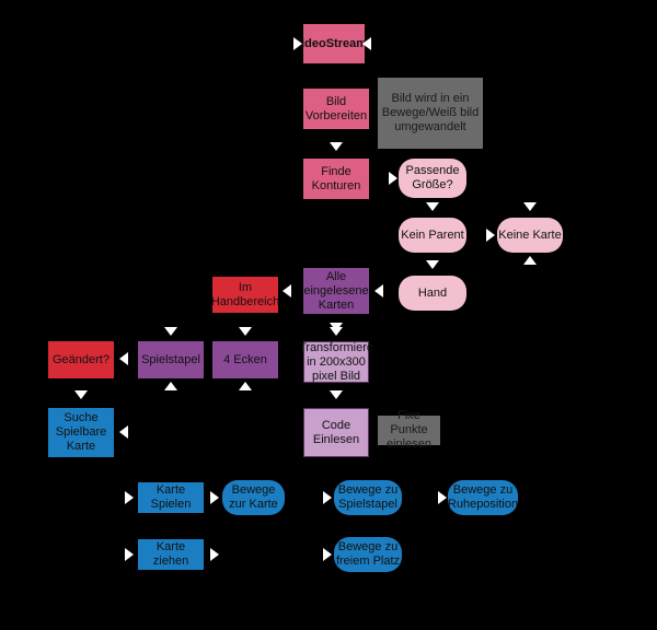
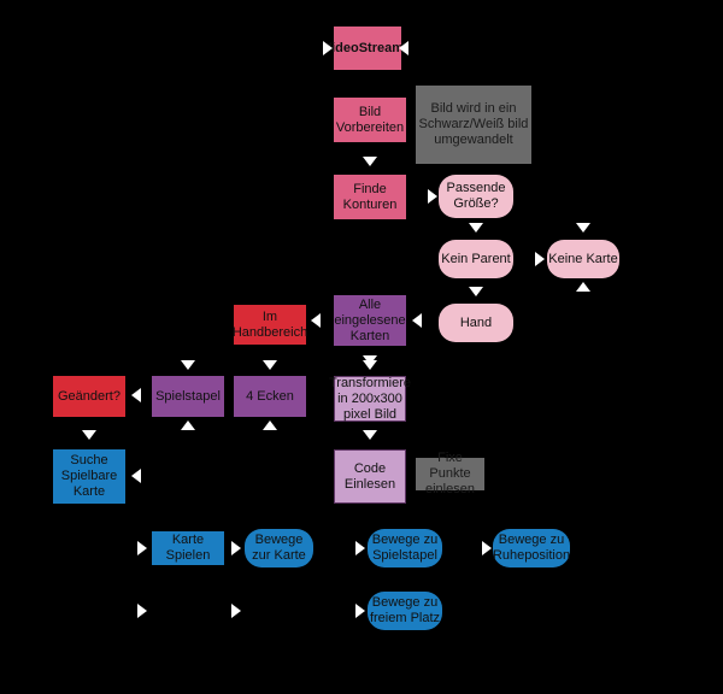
  VideoStream
  Bild Vorbereiten
- Bild wird in ein Bewege/Weiß bild umgewandelt
+ Bild wird in ein Schwarz/Weiß bild umgewandelt
  Finde Konturen
  Passende Größe?
  Kein Parent
  Keine Karte
  Hand
  Im Handbereich
  Alle eingelesene Karten
  Geändert?
  Spielstapel
  4 Ecken
  Transformiere in 200x300 pixel Bild
  Suche Spielbare Karte
  Code Einlesen
  Fixe Punkte einlesen
  Karte Spielen
  Bewege zur Karte
  Bewege zu Spielstapel
  Bewege zu Ruheposition
- Karte ziehen
  Bewege zu freiem Platz
